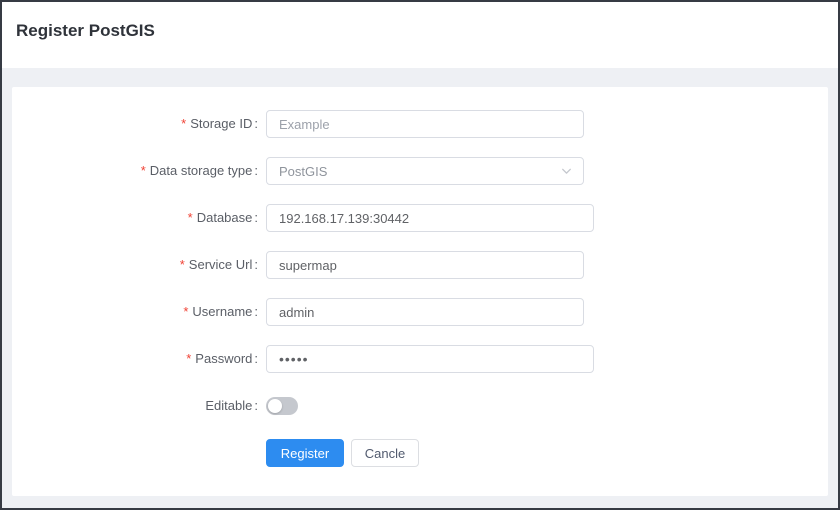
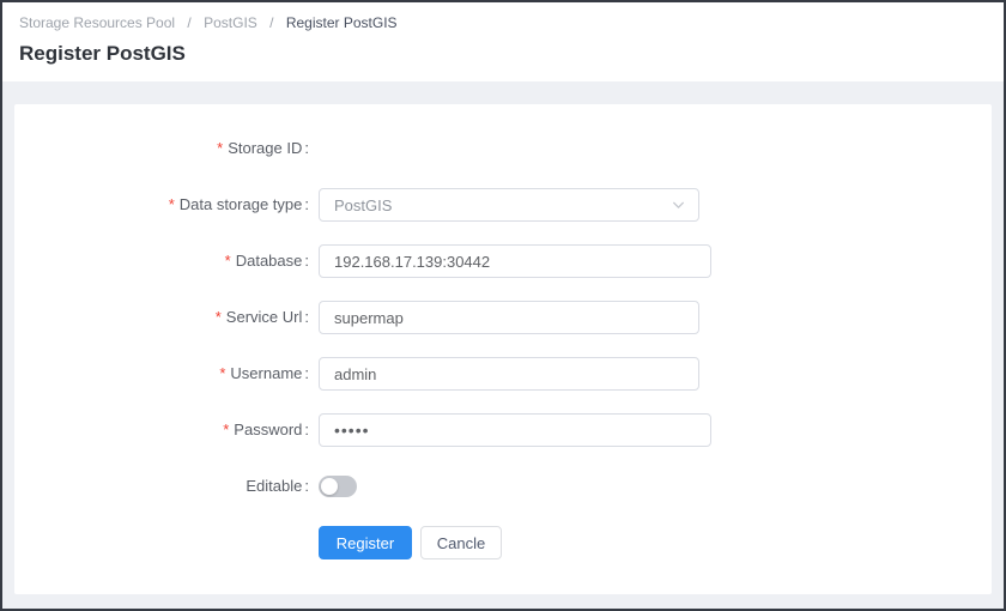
+ Storage Resources Pool / PostGIS / Register PostGIS
  Register PostGIS
  * Storage ID :
- Example
  * Data storage type :
  PostGIS
  * Database :
  192.168.17.139:30442
  * Service Url :
  supermap
  * Username :
  admin
  * Password :
  •••••
  Editable :
  Register
  Cancle
